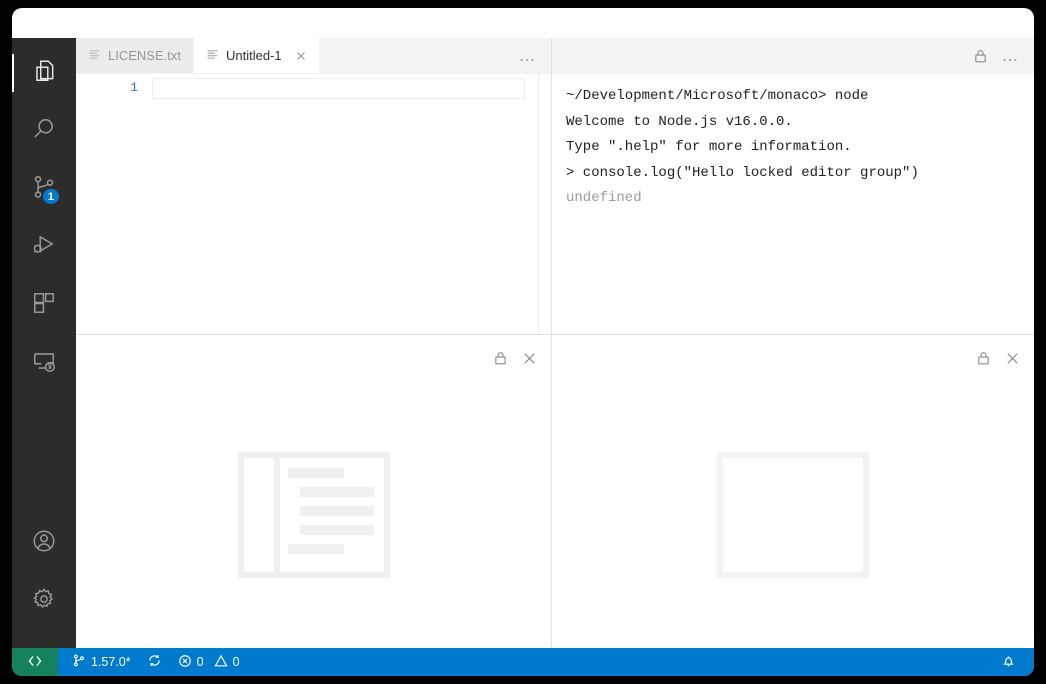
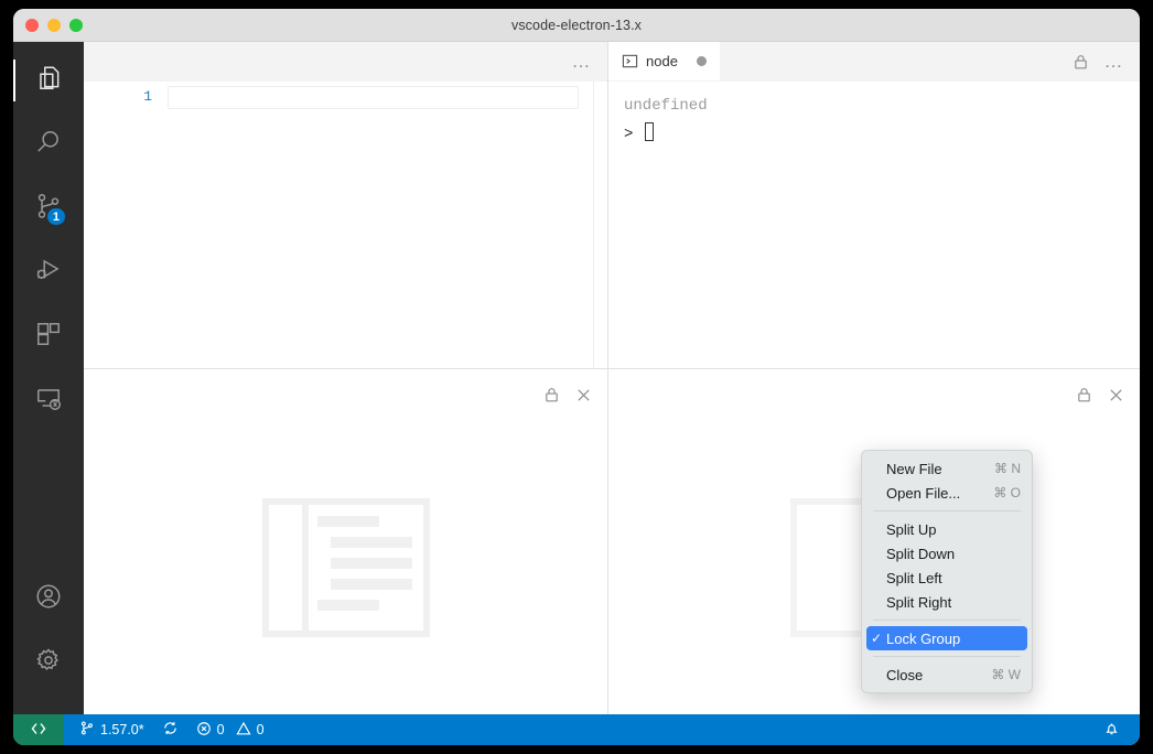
+ vscode-electron-13.x
  1
- LICENSE.txt
- Untitled-1
  …
  1
+ node
  …
- ~/Development/Microsoft/monaco> node
- Welcome to Node.js v16.0.0.
- Type ".help" for more information.
- > console.log("Hello locked editor group")
  undefined
+ >
+ New File
+ ⌘ N
+ Open File...
+ ⌘ O
+ Split Up
+ Split Down
+ Split Left
+ Split Right
+ ✓
+ Lock Group
+ Close
+ ⌘ W
  1.57.0*
  0
  0
